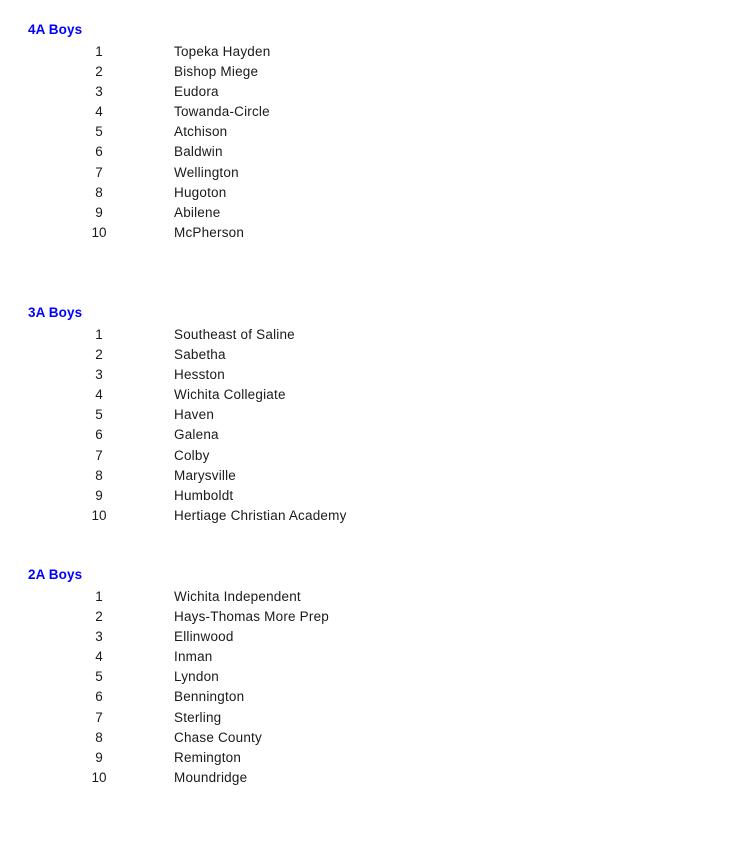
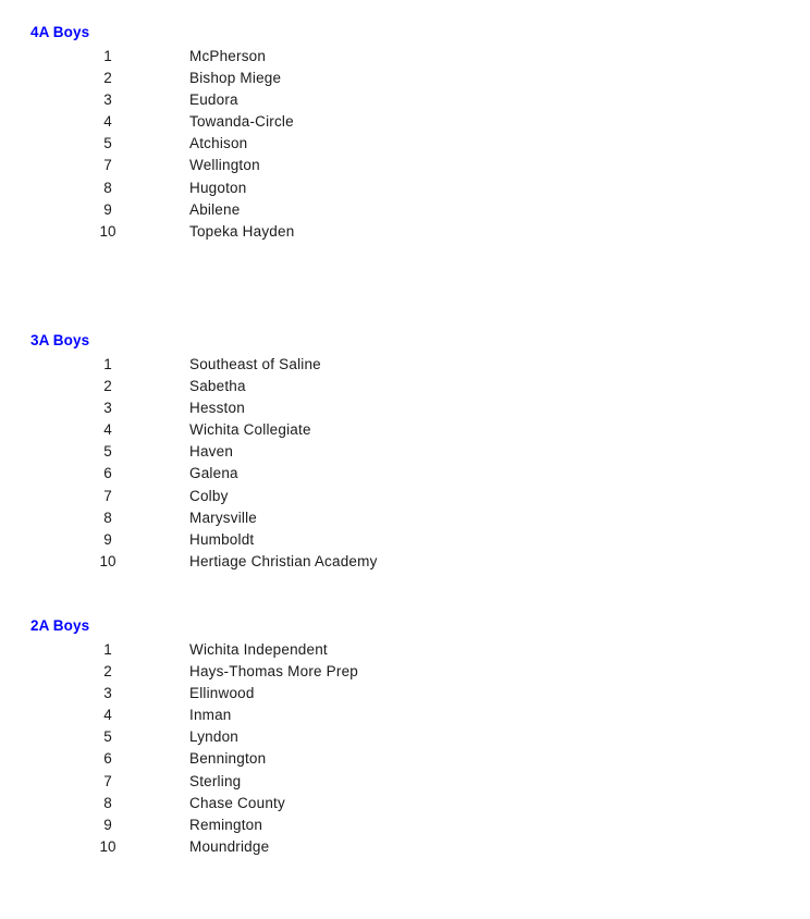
  4A Boys
- 1 Topeka Hayden
+ 1 McPherson
  2 Bishop Miege
  3 Eudora
  4 Towanda-Circle
  5 Atchison
- 6 Baldwin
  7 Wellington
  8 Hugoton
  9 Abilene
- 10 McPherson
+ 10 Topeka Hayden
  3A Boys
  1 Southeast of Saline
  2 Sabetha
  3 Hesston
  4 Wichita Collegiate
  5 Haven
  6 Galena
  7 Colby
  8 Marysville
  9 Humboldt
  10 Hertiage Christian Academy
  2A Boys
  1 Wichita Independent
  2 Hays-Thomas More Prep
  3 Ellinwood
  4 Inman
  5 Lyndon
  6 Bennington
  7 Sterling
  8 Chase County
  9 Remington
  10 Moundridge
